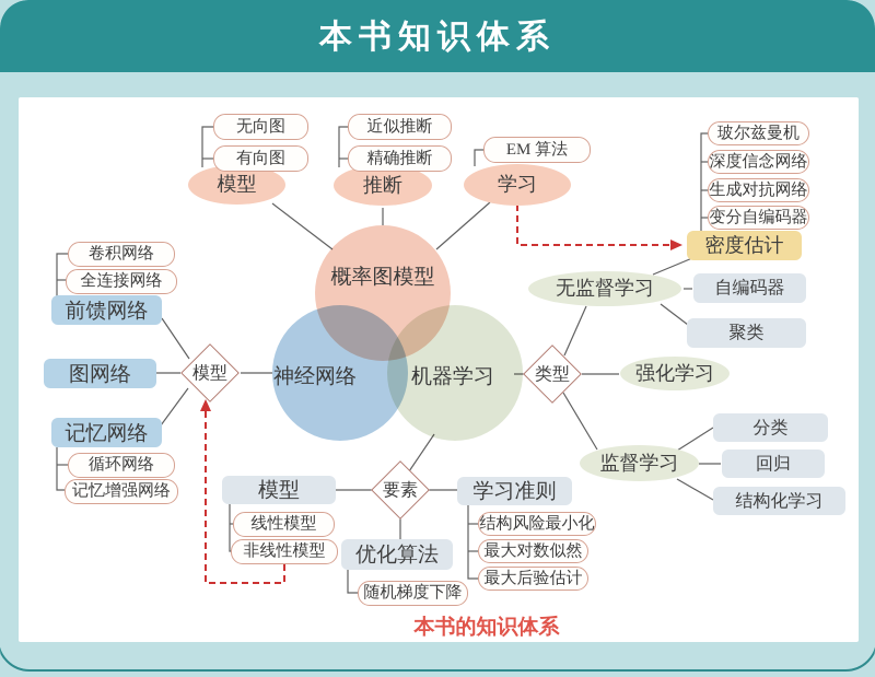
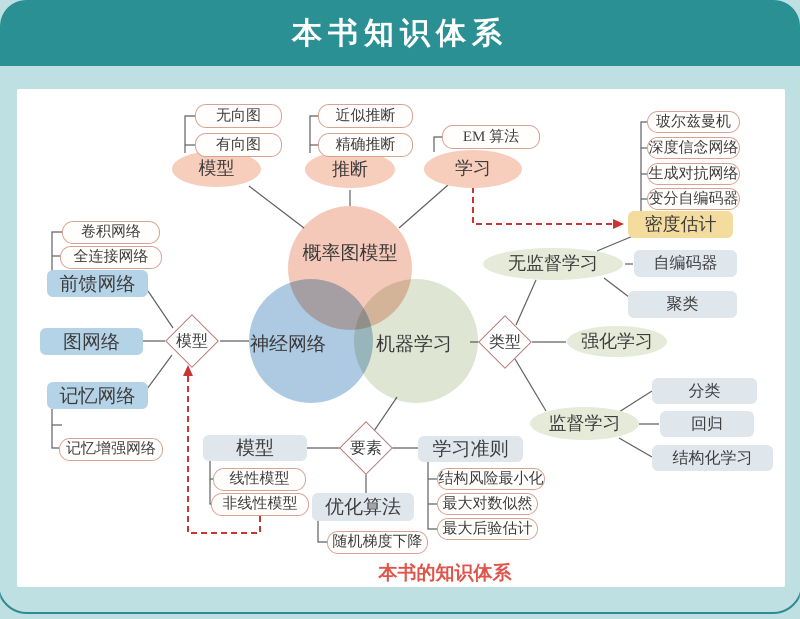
  本书知识体系
  概率图模型
  神经网络
  机器学习
  模型
  类型
  要素
  模型
  推断
  学习
  无向图
  有向图
  近似推断
  精确推断
  EM 算法
  无监督学习
  强化学习
  监督学习
  密度估计
  玻尔兹曼机
  深度信念网络
  生成对抗网络
  变分自编码器
  自编码器
  聚类
  分类
  回归
  结构化学习
  前馈网络
  图网络
  记忆网络
  卷积网络
  全连接网络
- 循环网络
  记忆增强网络
  模型
  线性模型
  非线性模型
  优化算法
  随机梯度下降
  学习准则
  结构风险最小化
  最大对数似然
  最大后验估计
  本书的知识体系
